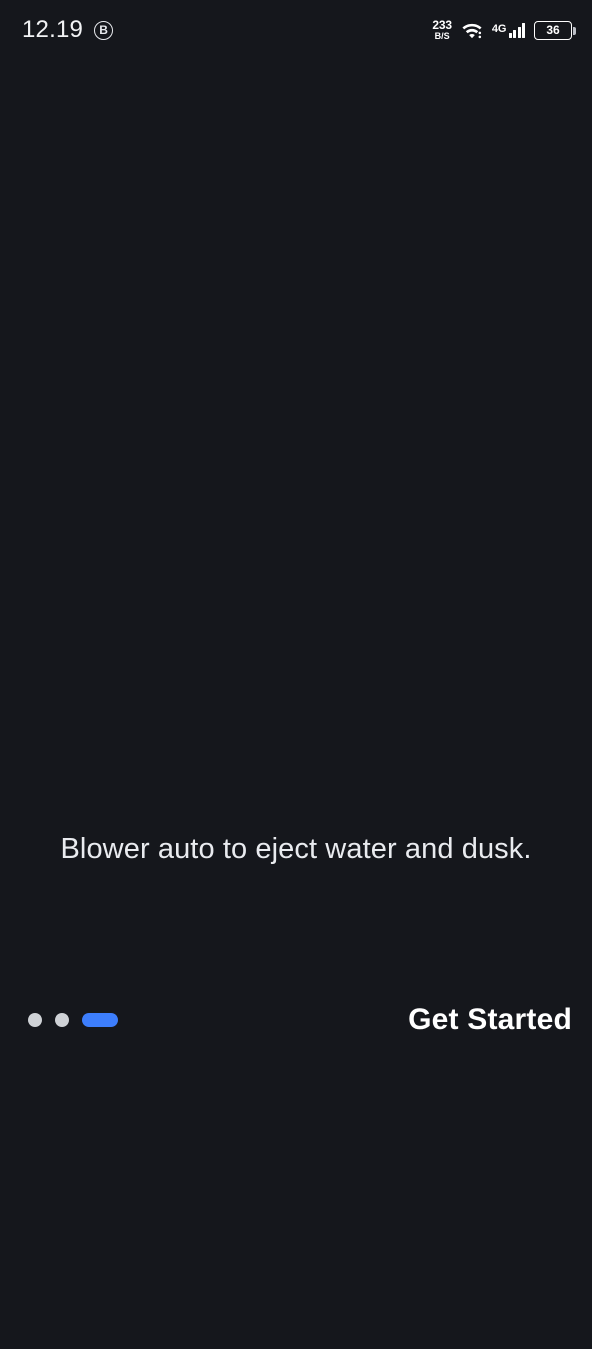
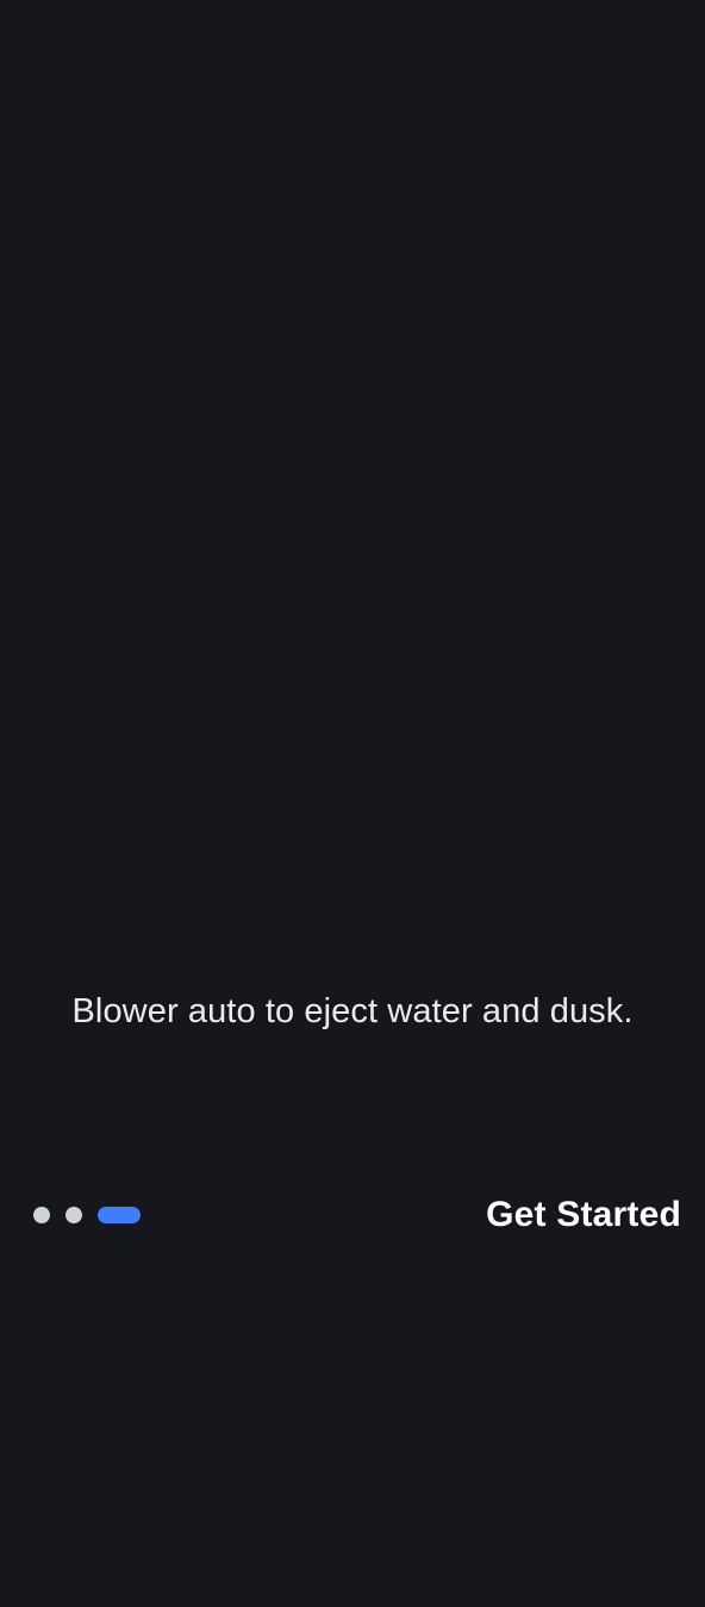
- 12.19
- B
- 233
- B/S
- 4G
- 36
  Blower auto to eject water and dusk.
  Get Started
